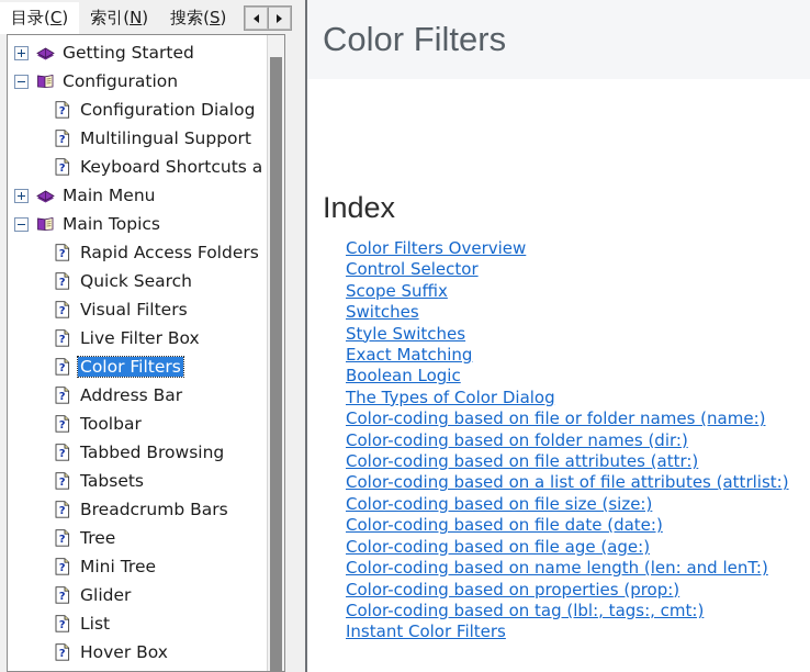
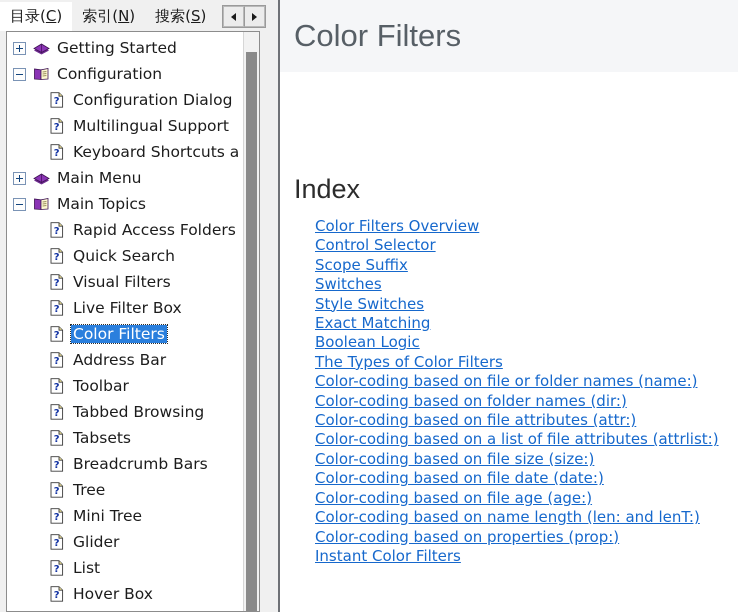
  目录(C)
  索引(N)
  搜索(S)
  Getting Started
  Configuration
  ?
  Configuration Dialog
  ?
  Multilingual Support
  ?
  Keyboard Shortcuts a
  Main Menu
  Main Topics
  ?
  Rapid Access Folders
  ?
  Quick Search
  ?
  Visual Filters
  ?
  Live Filter Box
  ?
  Color Filters
  ?
  Address Bar
  ?
  Toolbar
  ?
  Tabbed Browsing
  ?
  Tabsets
  ?
  Breadcrumb Bars
  ?
  Tree
  ?
  Mini Tree
  ?
  Glider
  ?
  List
  ?
  Hover Box
  Color Filters
  Index
  Color Filters Overview
  Control Selector
  Scope Suffix
  Switches
  Style Switches
  Exact Matching
  Boolean Logic
- The Types of Color Dialog
+ The Types of Color Filters
  Color-coding based on file or folder names (name:)
  Color-coding based on folder names (dir:)
  Color-coding based on file attributes (attr:)
  Color-coding based on a list of file attributes (attrlist:)
  Color-coding based on file size (size:)
  Color-coding based on file date (date:)
  Color-coding based on file age (age:)
  Color-coding based on name length (len: and lenT:)
  Color-coding based on properties (prop:)
- Color-coding based on tag (lbl:, tags:, cmt:)
  Instant Color Filters
